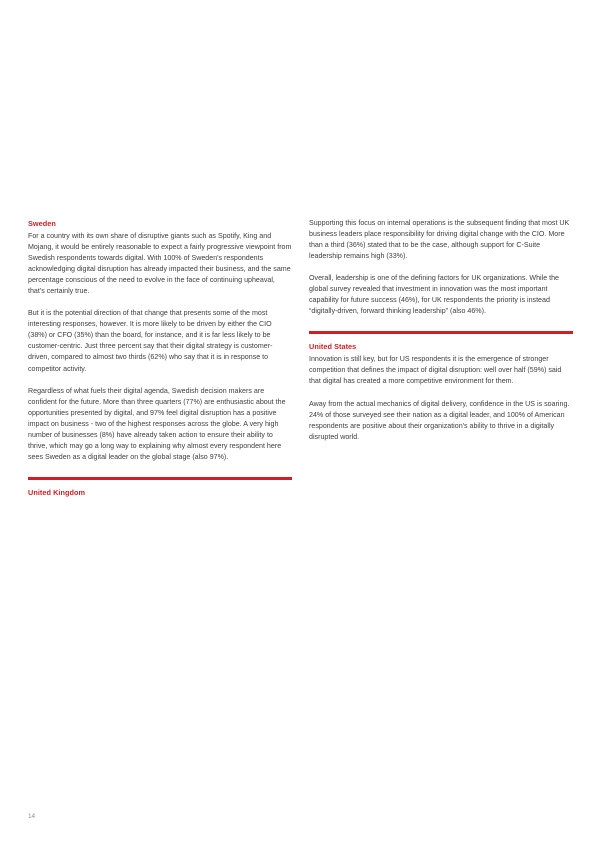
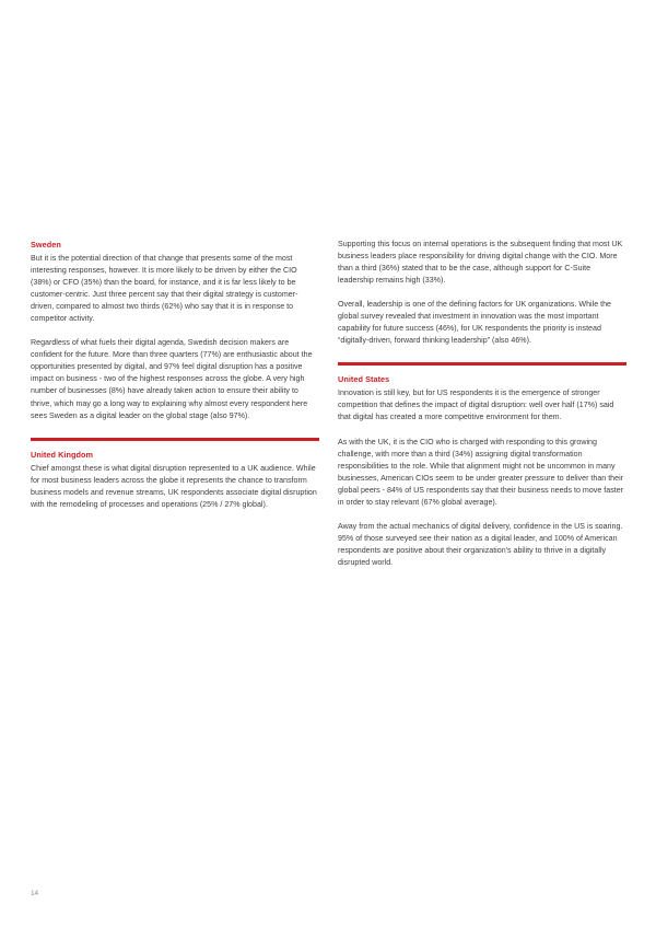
  Sweden
- For a country with its own share of disruptive giants such as Spotify, King and Mojang, it would be entirely reasonable to expect a fairly progressive viewpoint from Swedish respondents towards digital. With 100% of Sweden's respondents acknowledging digital disruption has already impacted their business, and the same percentage conscious of the need to evolve in the face of continuing upheaval, that's certainly true.
  But it is the potential direction of that change that presents some of the most interesting responses, however. It is more likely to be driven by either the CIO (38%) or CFO (35%) than the board, for instance, and it is far less likely to be customer-centric. Just three percent say that their digital strategy is customer-driven, compared to almost two thirds (62%) who say that it is in response to competitor activity.
  Regardless of what fuels their digital agenda, Swedish decision makers are confident for the future. More than three quarters (77%) are enthusiastic about the opportunities presented by digital, and 97% feel digital disruption has a positive impact on business - two of the highest responses across the globe. A very high number of businesses (8%) have already taken action to ensure their ability to thrive, which may go a long way to explaining why almost every respondent here sees Sweden as a digital leader on the global stage (also 97%).
  United Kingdom
+ Chief amongst these is what digital disruption represented to a UK audience. While for most business leaders across the globe it represents the chance to transform business models and revenue streams, UK respondents associate digital disruption with the remodeling of processes and operations (25% / 27% global).
  Supporting this focus on internal operations is the subsequent finding that most UK business leaders place responsibility for driving digital change with the CIO. More than a third (36%) stated that to be the case, although support for C-Suite leadership remains high (33%).
  Overall, leadership is one of the defining factors for UK organizations. While the global survey revealed that investment in innovation was the most important capability for future success (46%), for UK respondents the priority is instead “digitally-driven, forward thinking leadership” (also 46%).
  United States
- Innovation is still key, but for US respondents it is the emergence of stronger competition that defines the impact of digital disruption: well over half (59%) said that digital has created a more competitive environment for them.
+ Innovation is still key, but for US respondents it is the emergence of stronger competition that defines the impact of digital disruption: well over half (17%) said that digital has created a more competitive environment for them.
+ As with the UK, it is the CIO who is charged with responding to this growing challenge, with more than a third (34%) assigning digital transformation responsibilities to the role. While that alignment might not be uncommon in many businesses, American CIOs seem to be under greater pressure to deliver than their global peers - 84% of US respondents say that their business needs to move faster in order to stay relevant (67% global average).
- Away from the actual mechanics of digital delivery, confidence in the US is soaring. 24% of those surveyed see their nation as a digital leader, and 100% of American respondents are positive about their organization's ability to thrive in a digitally disrupted world.
+ Away from the actual mechanics of digital delivery, confidence in the US is soaring. 95% of those surveyed see their nation as a digital leader, and 100% of American respondents are positive about their organization's ability to thrive in a digitally disrupted world.
